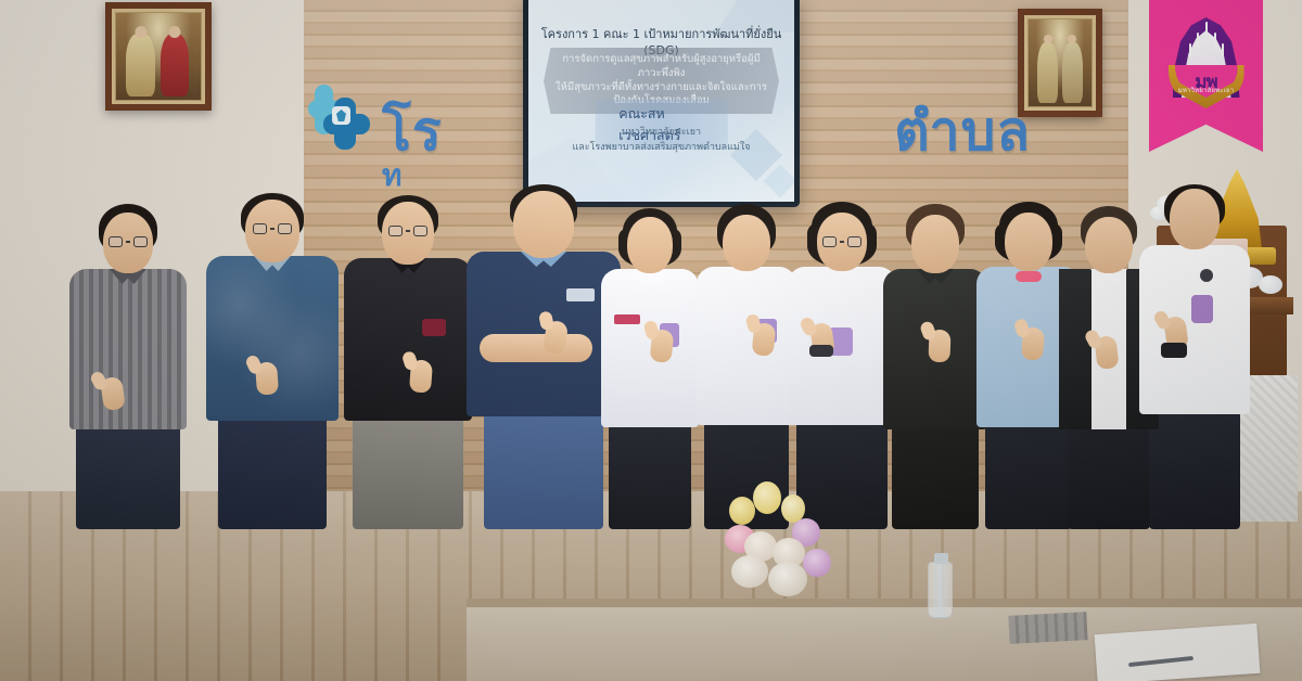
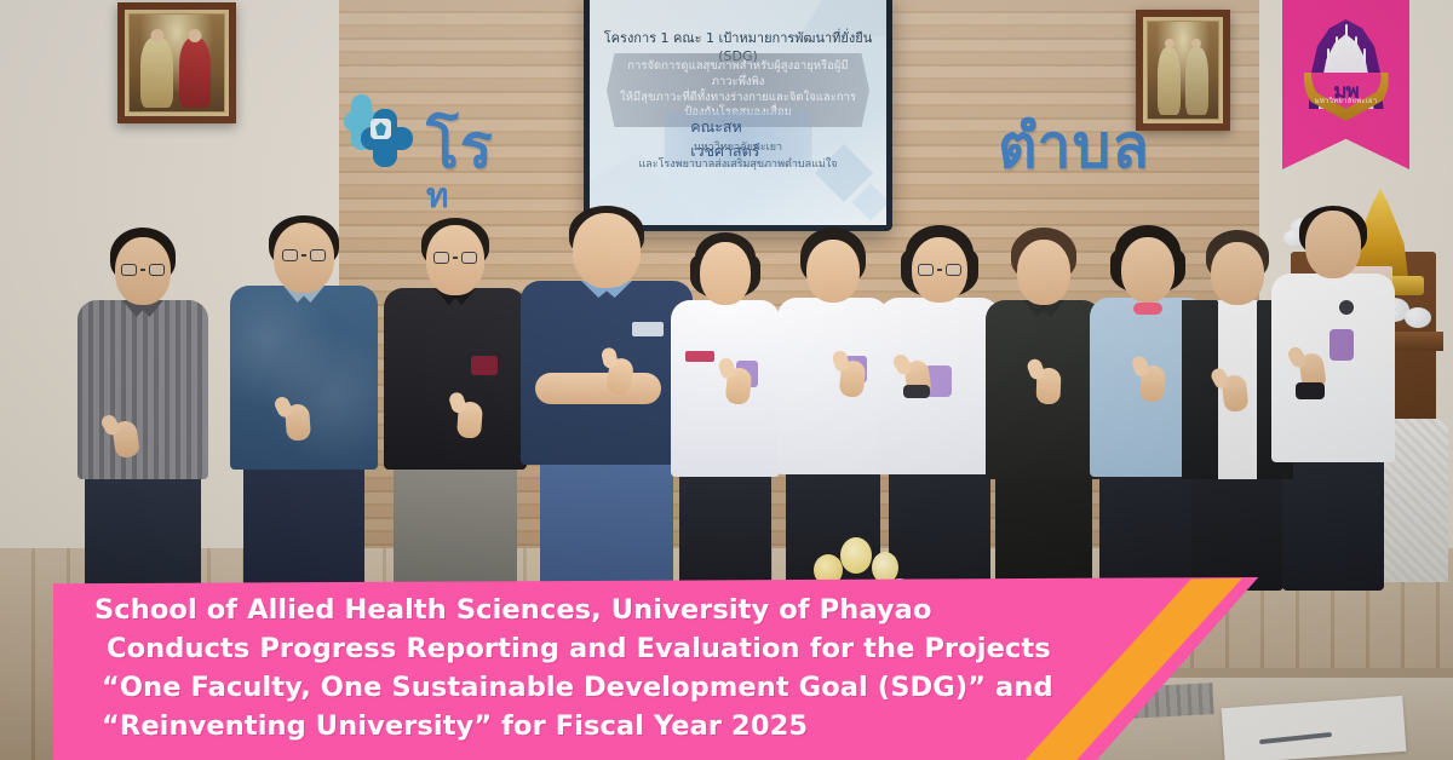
+ School of Allied Health Sciences, University of Phayao
+ Conducts Progress Reporting and Evaluation for the Projects
+ “One Faculty, One Sustainable Development Goal (SDG)” and
+ “Reinventing University” for Fiscal Year 2025
